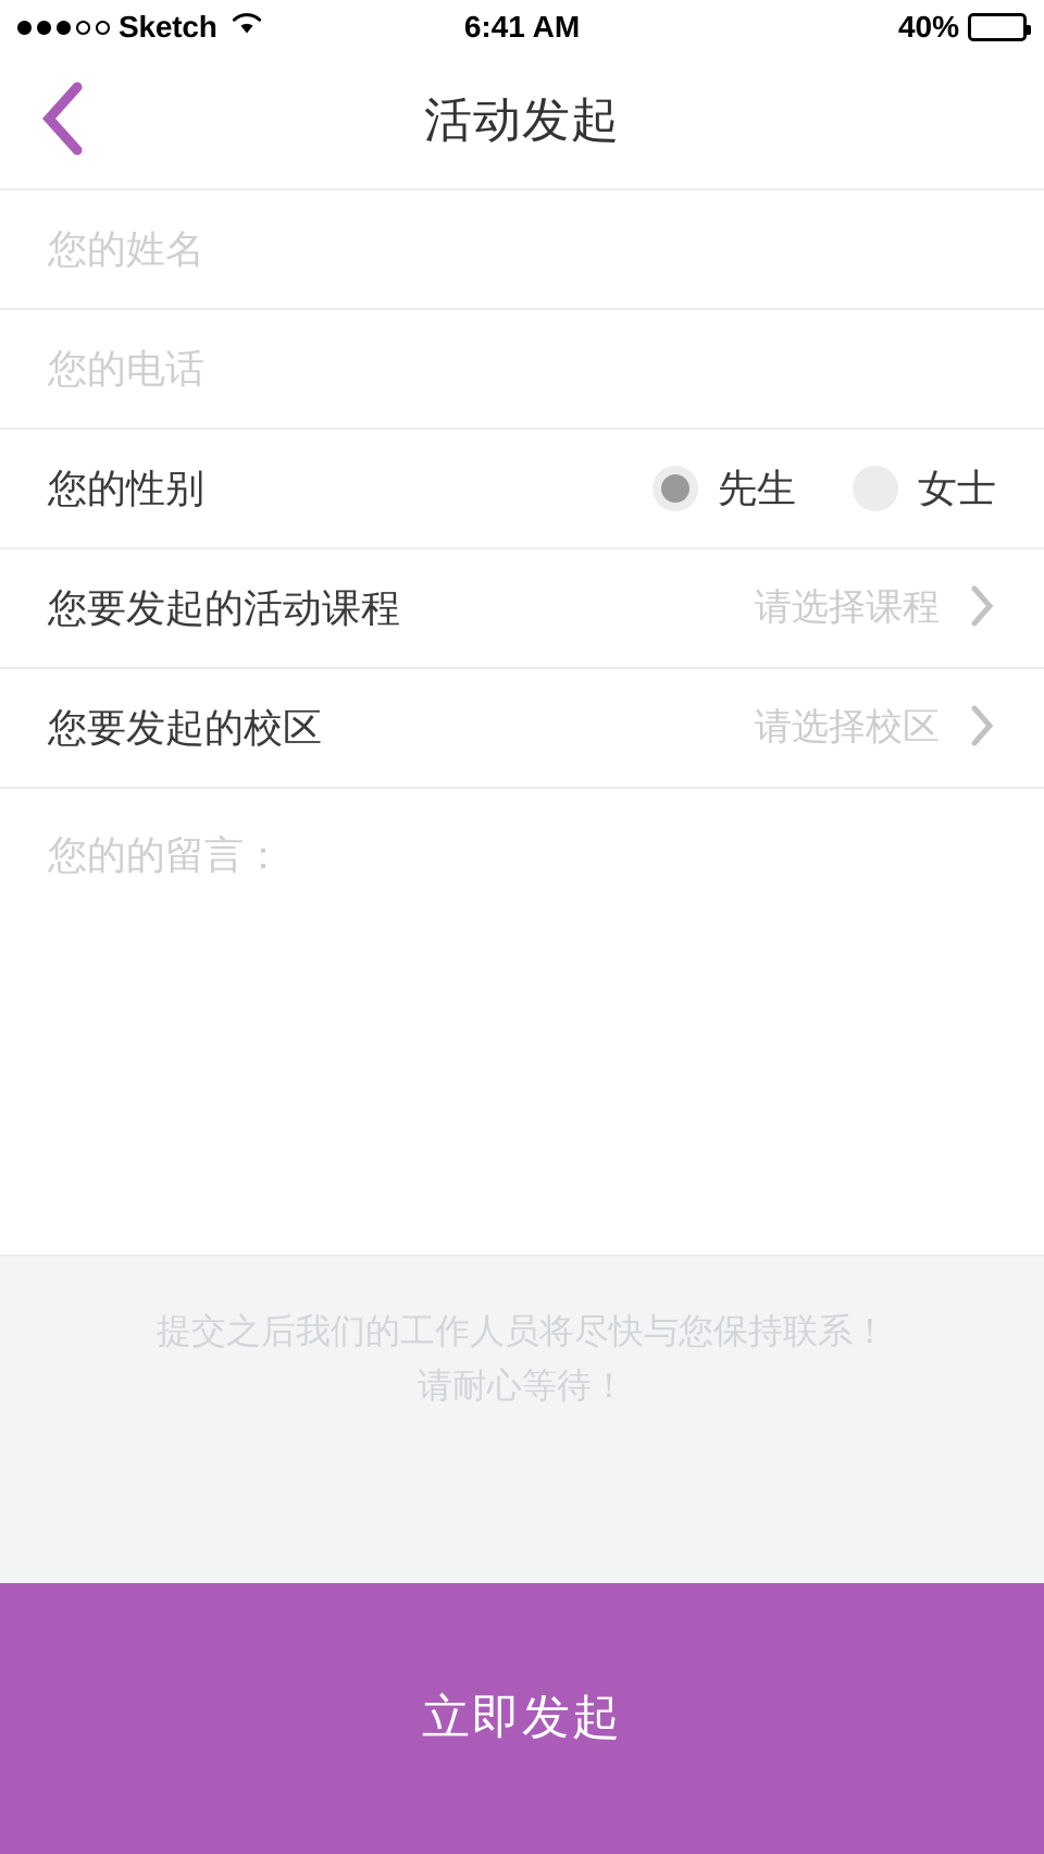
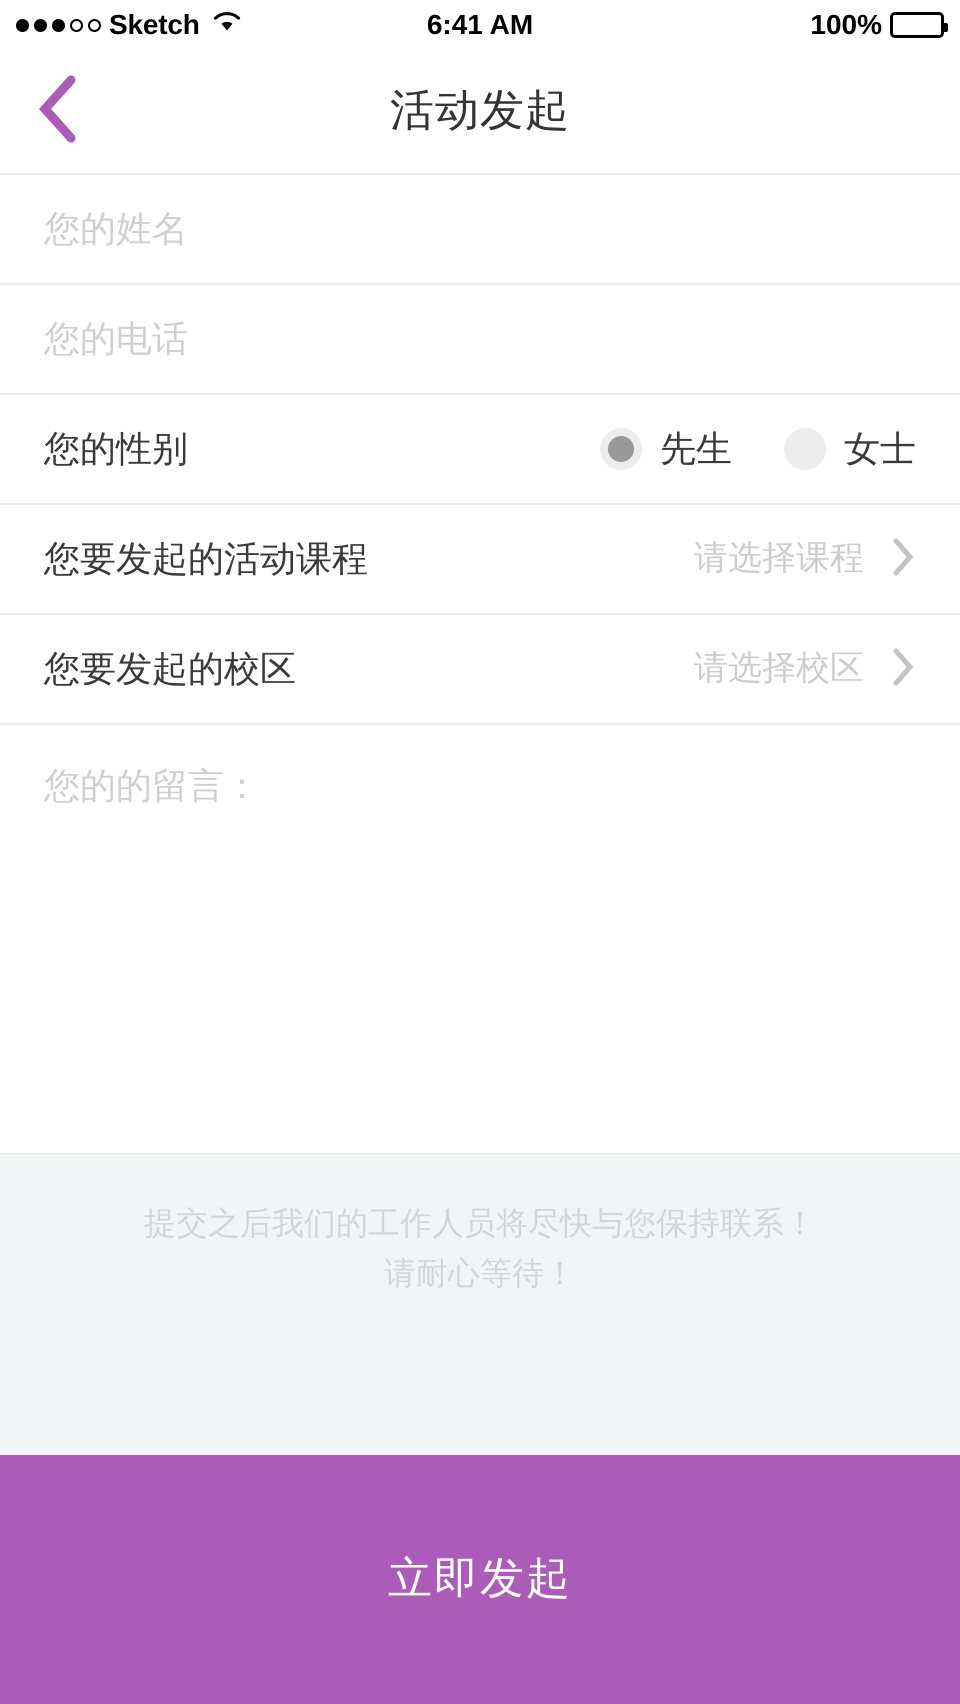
  Sketch
  6:41 AM
- 40%
+ 100%
  活动发起
  您的姓名
  您的电话
  您的性别
  先生
  女士
  您要发起的活动课程
  请选择课程
  您要发起的校区
  请选择校区
  您的的留言：
  提交之后我们的工作人员将尽快与您保持联系！
  请耐心等待！
  立即发起
